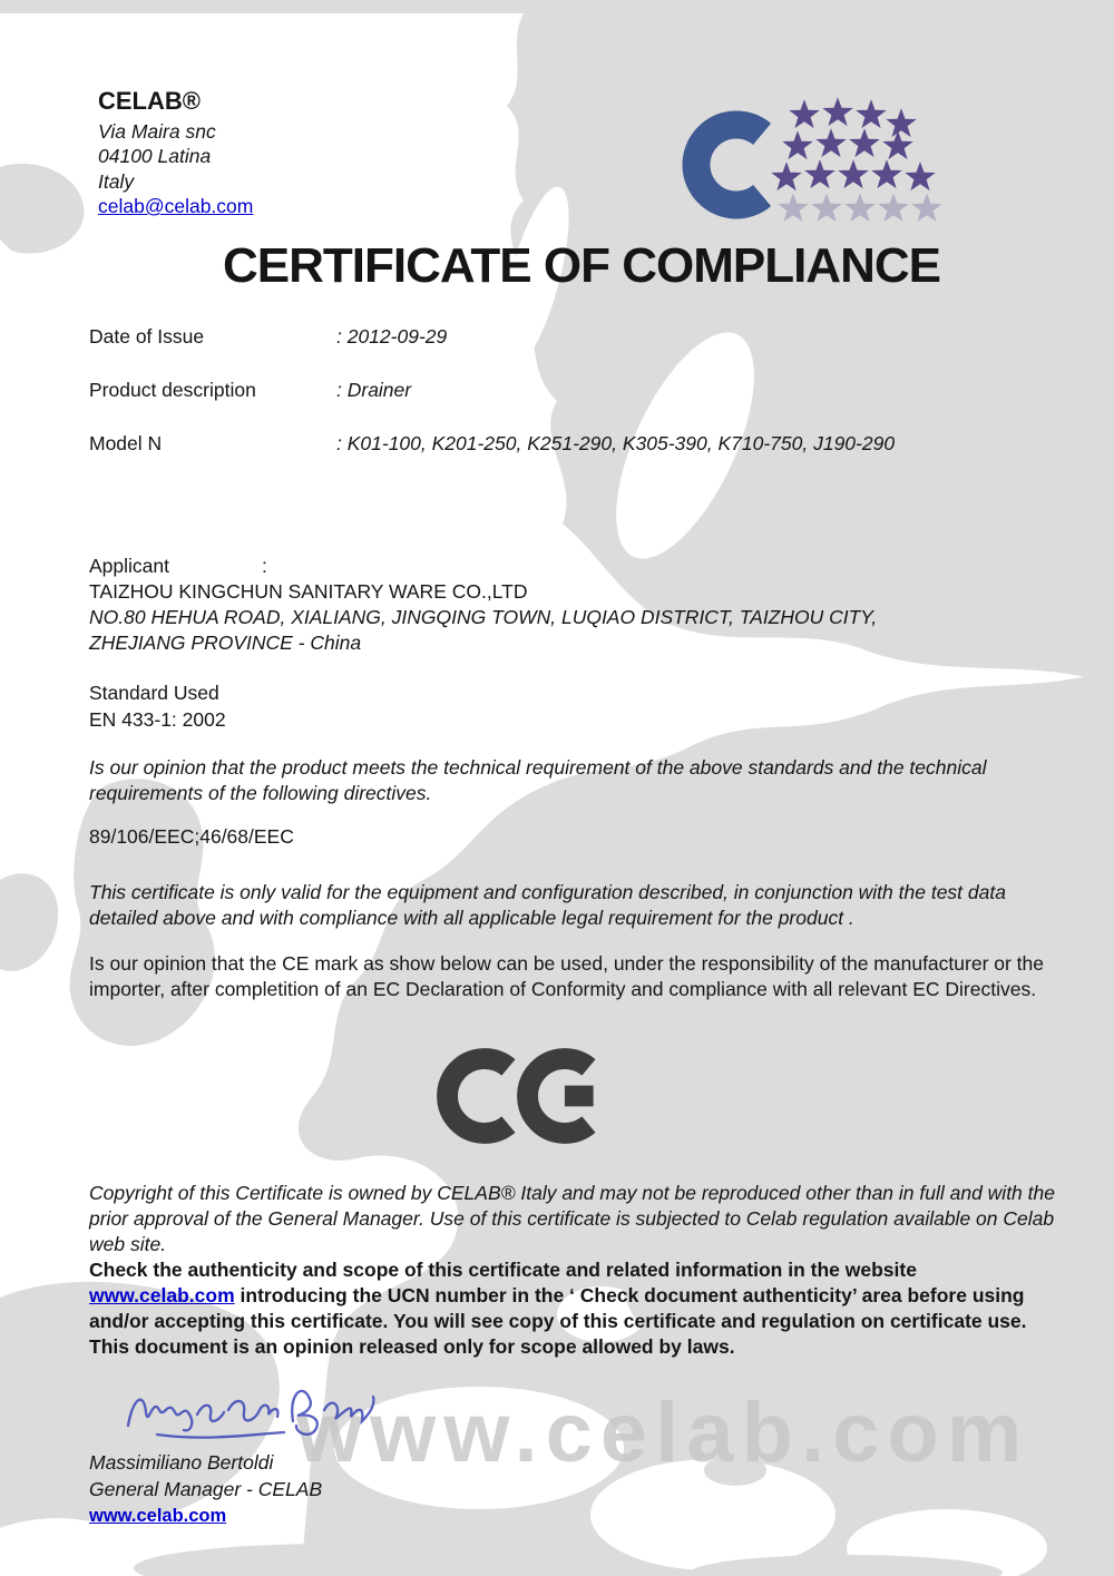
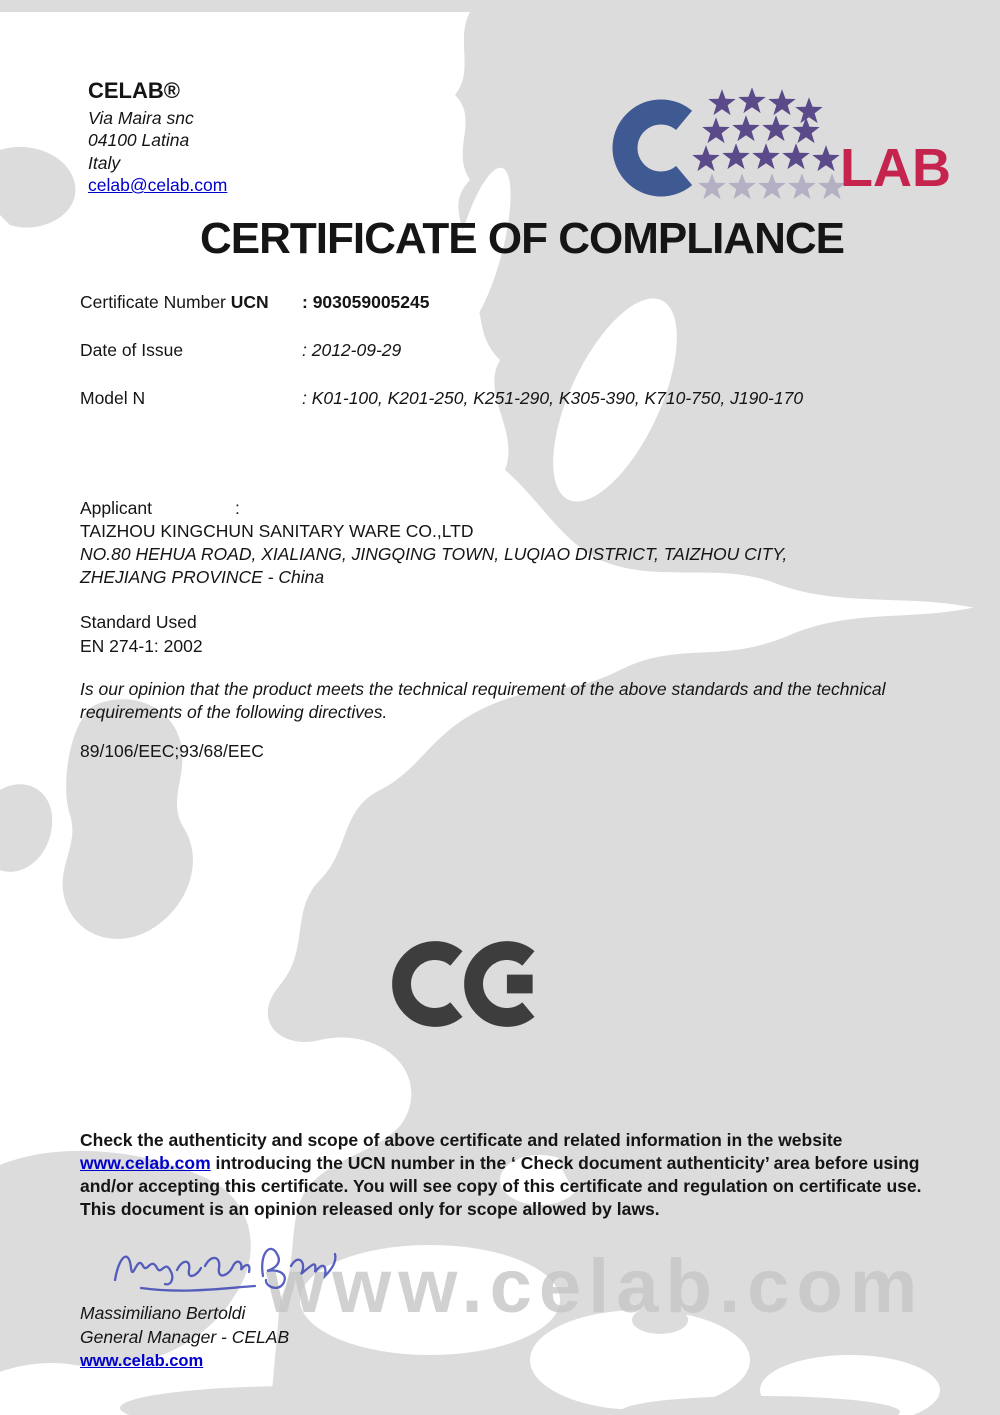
  www.celab.com
  CELAB®
  Via Maira snc
  04100 Latina
  Italy
  celab@celab.com
+ LAB
  CERTIFICATE OF COMPLIANCE
+ Certificate Number UCN
+ : 903059005245
  Date of Issue
  : 2012-09-29
- Product description
- : Drainer
  Model N
- : K01-100, K201-250, K251-290, K305-390, K710-750, J190-290
+ : K01-100, K201-250, K251-290, K305-390, K710-750, J190-170
  Applicant :
  TAIZHOU KINGCHUN SANITARY WARE CO.,LTD
  NO.80 HEHUA ROAD, XIALIANG, JINGQING TOWN, LUQIAO DISTRICT, TAIZHOU CITY,
  ZHEJIANG PROVINCE - China
  Standard Used
- EN 433-1: 2002
+ EN 274-1: 2002
  Is our opinion that the product meets the technical requirement of the above standards and the technical requirements of the following directives.
- 89/106/EEC;46/68/EEC
+ 89/106/EEC;93/68/EEC
- This certificate is only valid for the equipment and configuration described, in conjunction with the test data detailed above and with compliance with all applicable legal requirement for the product .
- Is our opinion that the CE mark as show below can be used, under the responsibility of the manufacturer or the importer, after completition of an EC Declaration of Conformity and compliance with all relevant EC Directives.
- Copyright of this Certificate is owned by CELAB® Italy and may not be reproduced other than in full and with the prior approval of the General Manager. Use of this certificate is subjected to Celab regulation available on Celab web site.
- Check the authenticity and scope of this certificate and related information in the website www.celab.com introducing the UCN number in the ‘ Check document authenticity’ area before using and/or accepting this certificate. You will see copy of this certificate and regulation on certificate use. This document is an opinion released only for scope allowed by laws.
+ Check the authenticity and scope of above certificate and related information in the website www.celab.com introducing the UCN number in the ‘ Check document authenticity’ area before using and/or accepting this certificate. You will see copy of this certificate and regulation on certificate use. This document is an opinion released only for scope allowed by laws.
  Massimiliano Bertoldi
  General Manager - CELAB
  www.celab.com
